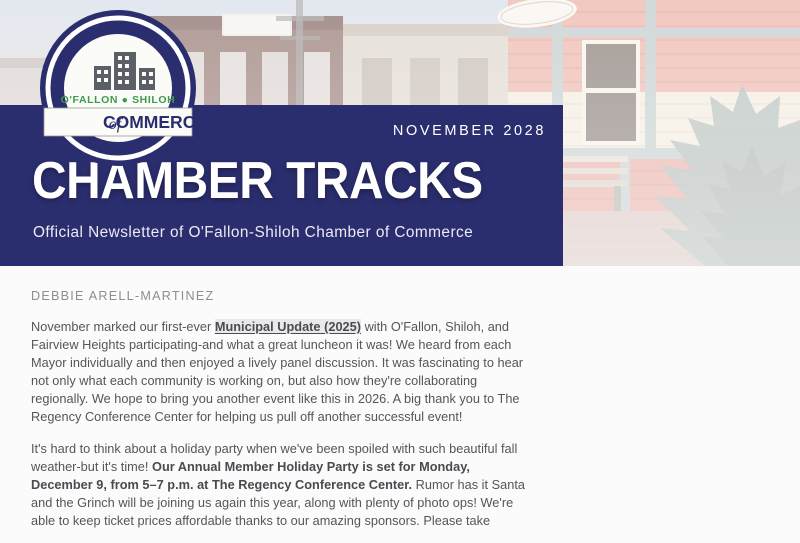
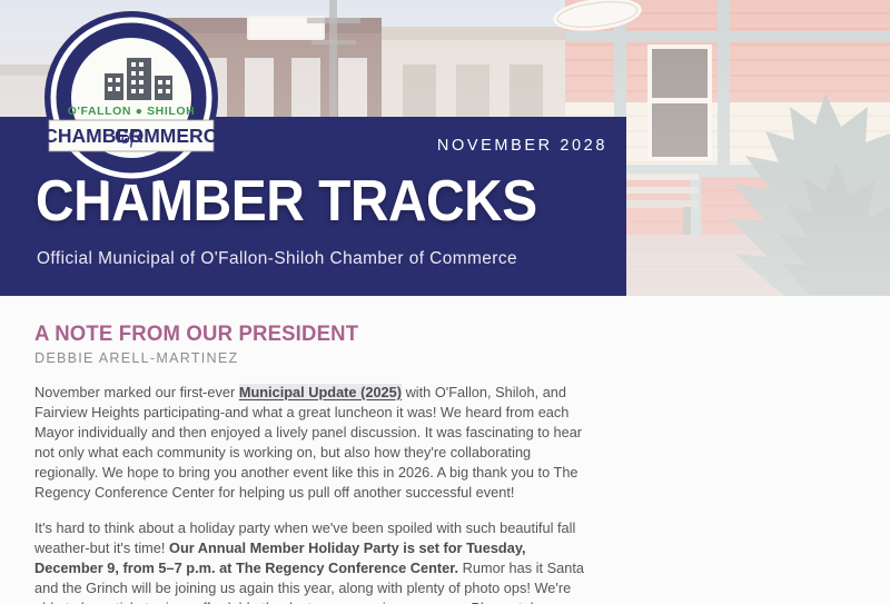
  NOVEMBER 2028
  CHAMBER TRACKS
- Official Newsletter of O'Fallon-Shiloh Chamber of Commerce
+ Official Municipal of O'Fallon-Shiloh Chamber of Commerce
  O'FALLON ● SHILOH
+ CHAMBER
  of
  COMMERC
+ A NOTE FROM OUR PRESIDENT
  DEBBIE ARELL-MARTINEZ
  November marked our first-ever Municipal Update (2025) with O'Fallon, Shiloh, and Fairview Heights participating-and what a great luncheon it was! We heard from each Mayor individually and then enjoyed a lively panel discussion. It was fascinating to hear not only what each community is working on, but also how they're collaborating regionally. We hope to bring you another event like this in 2026. A big thank you to The Regency Conference Center for helping us pull off another successful event!
- It's hard to think about a holiday party when we've been spoiled with such beautiful fall weather-but it's time! Our Annual Member Holiday Party is set for Monday, December 9, from 5–7 p.m. at The Regency Conference Center. Rumor has it Santa and the Grinch will be joining us again this year, along with plenty of photo ops! We're able to keep ticket prices affordable thanks to our amazing sponsors. Please take
+ It's hard to think about a holiday party when we've been spoiled with such beautiful fall weather-but it's time! Our Annual Member Holiday Party is set for Tuesday, December 9, from 5–7 p.m. at The Regency Conference Center. Rumor has it Santa and the Grinch will be joining us again this year, along with plenty of photo ops! We're
